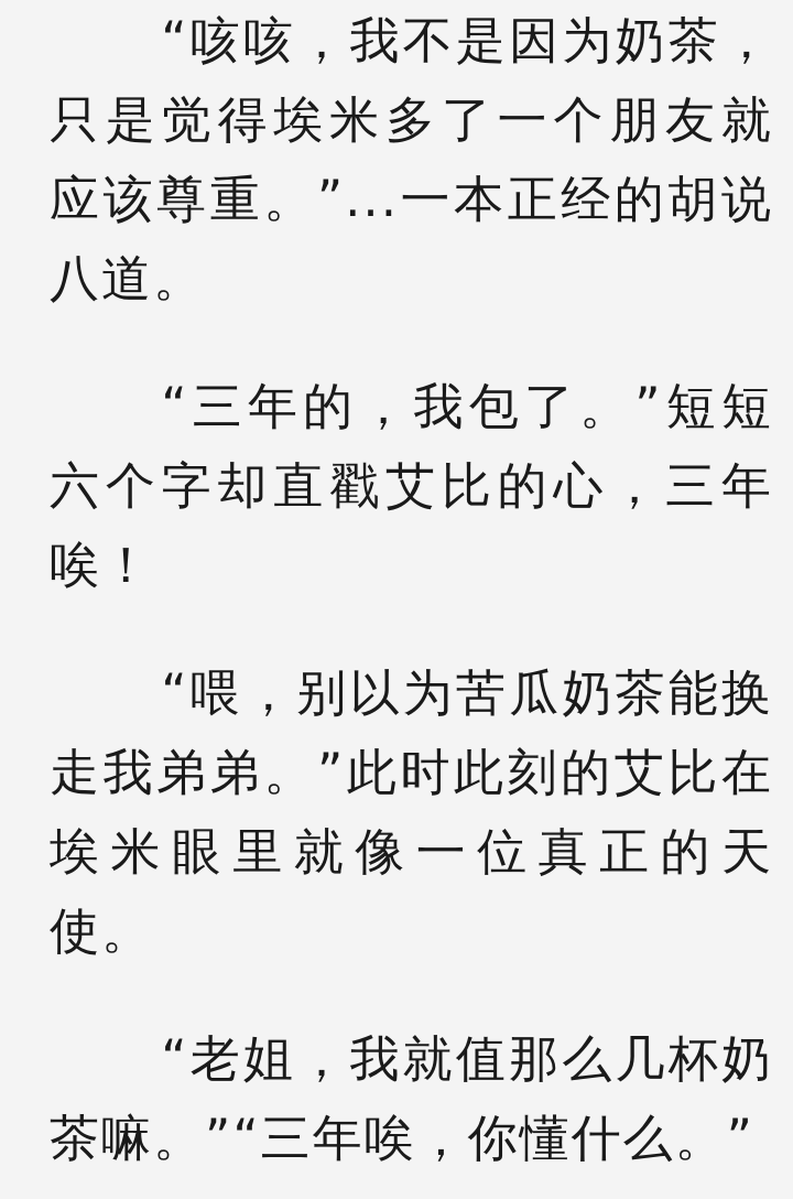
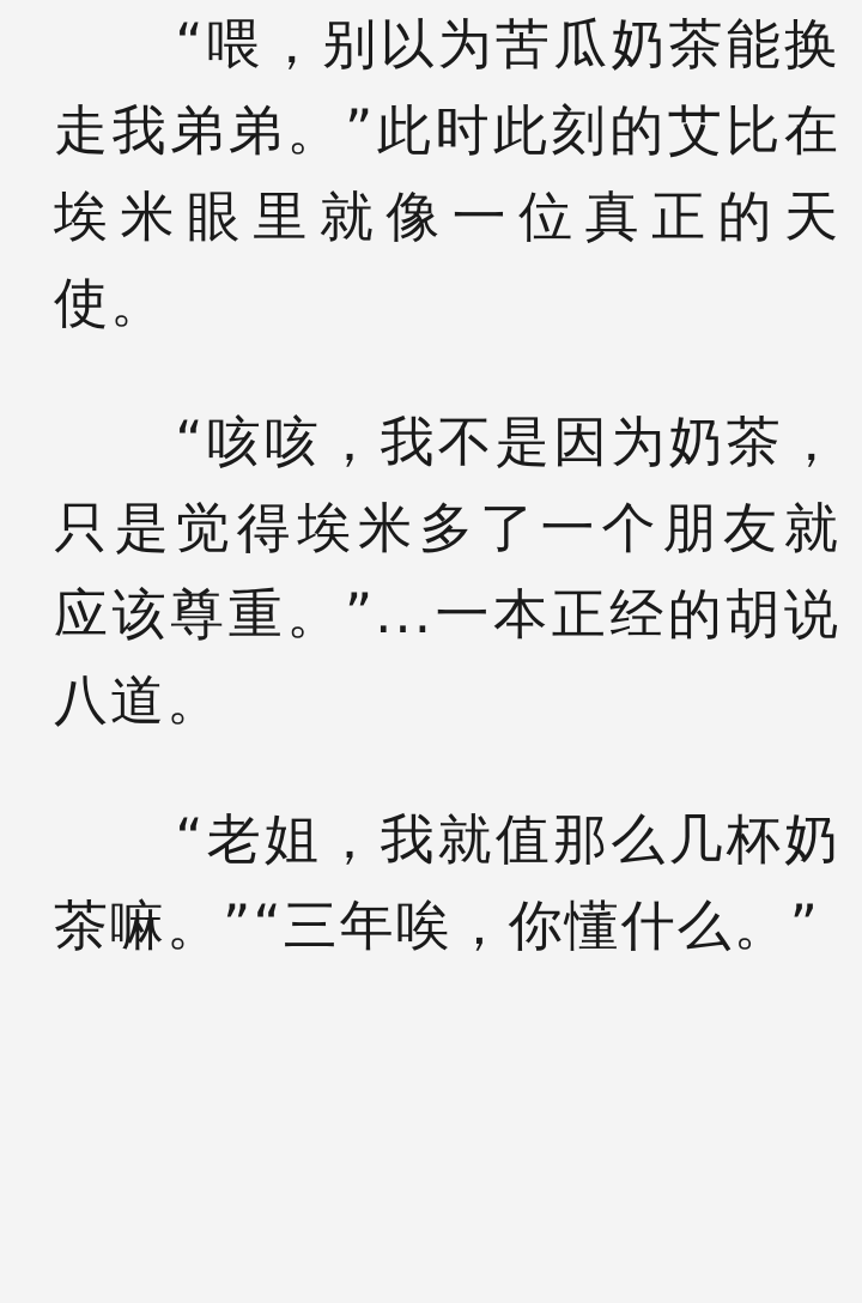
- “咳咳，我不是因为奶茶，只是觉得埃米多了一个朋友就应该尊重。”...一本正经的胡说八道。
+ “喂，别以为苦瓜奶茶能换走我弟弟。”此时此刻的艾比在埃米眼里就像一位真正的天使。
- “三年的，我包了。”短短六个字却直戳艾比的心，三年唉！
- “喂，别以为苦瓜奶茶能换走我弟弟。”此时此刻的艾比在埃米眼里就像一位真正的天使。
+ “咳咳，我不是因为奶茶，只是觉得埃米多了一个朋友就应该尊重。”...一本正经的胡说八道。
  “老姐，我就值那么几杯奶茶嘛。”“三年唉，你懂什么。”
